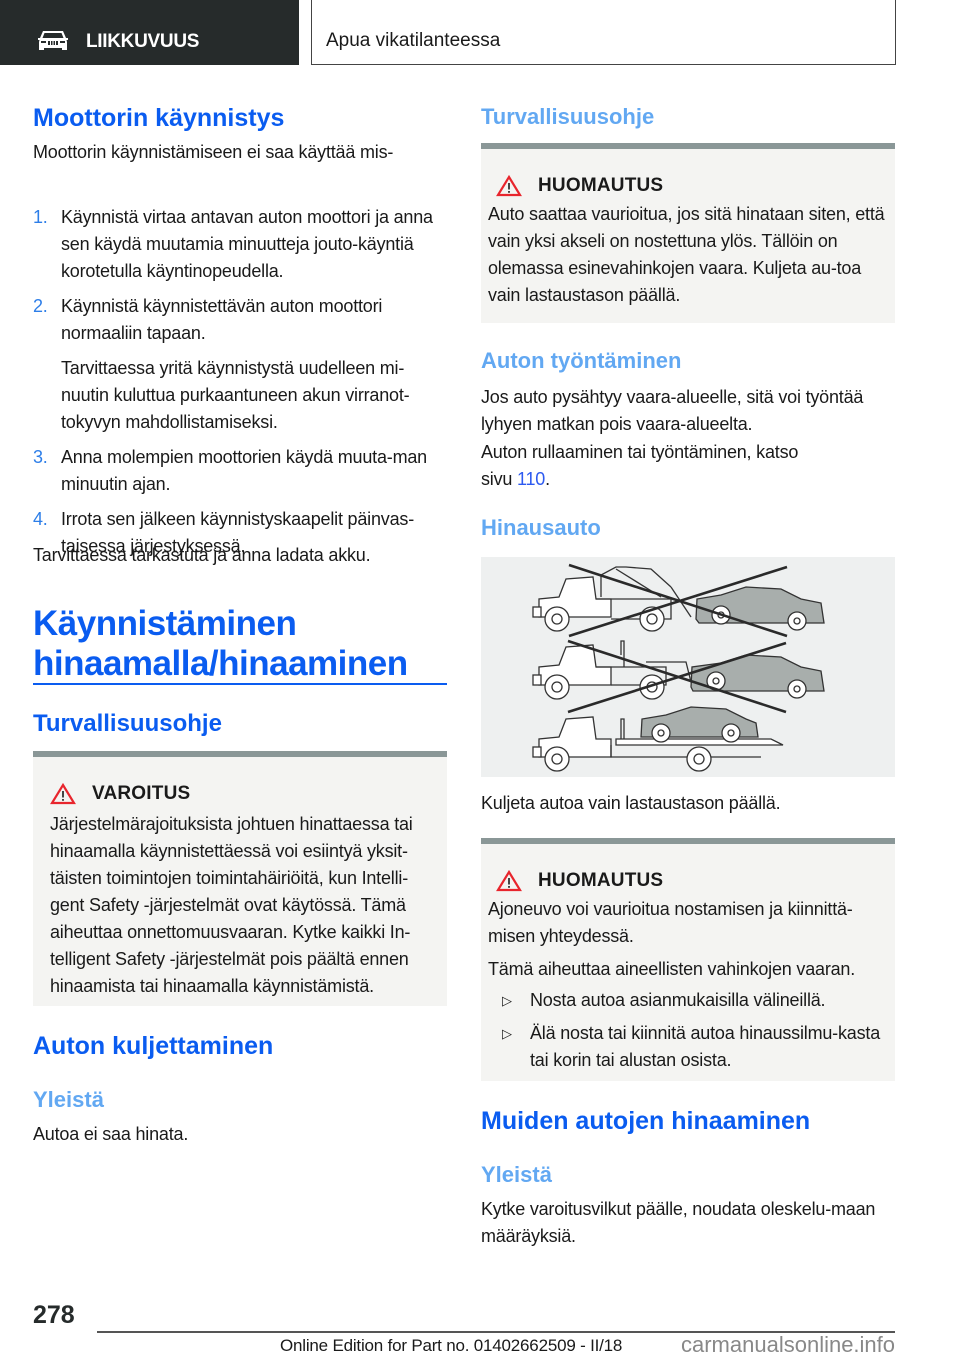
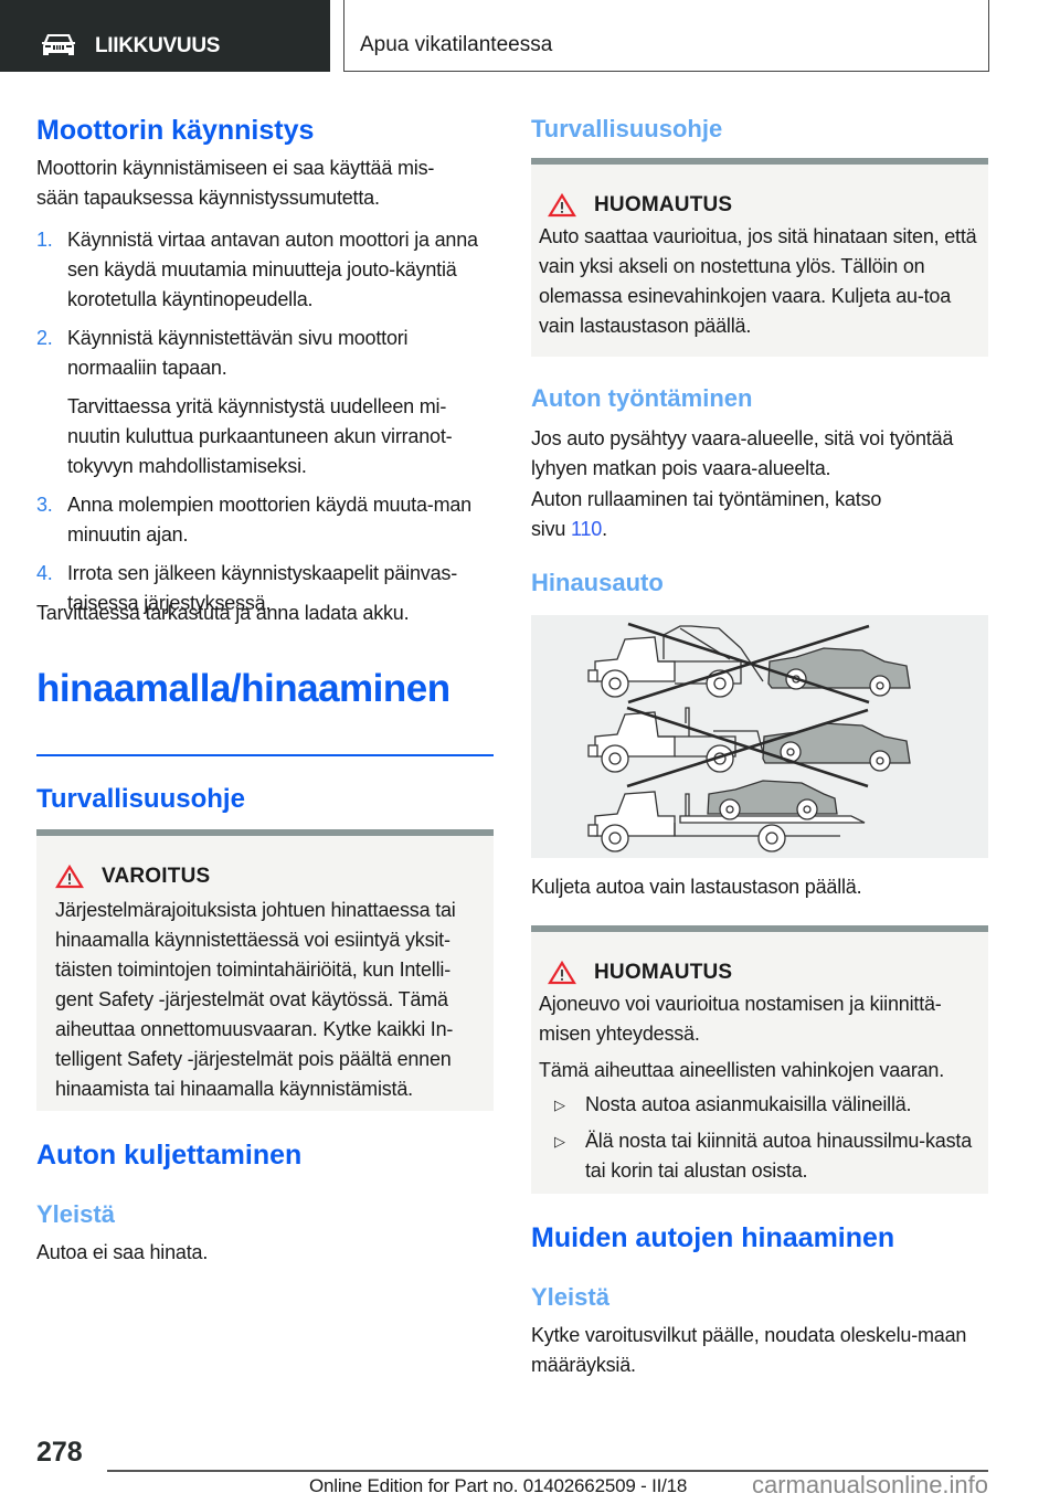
  LIIKKUVUUS
  Apua vikatilanteessa
  Moottorin käynnistys
  Moottorin käynnistämiseen ei saa käyttää mis-
+ sään tapauksessa käynnistyssumutetta.
  1.
  Käynnistä virtaa antavan auton moottori ja anna sen käydä muutamia minuutteja jouto-käyntiä korotetulla käyntinopeudella.
  2.
- Käynnistä käynnistettävän auton moottori normaaliin tapaan.
+ Käynnistä käynnistettävän sivu moottori normaaliin tapaan.
  Tarvittaessa yritä käynnistystä uudelleen mi-nuutin kuluttua purkaantuneen akun virranot-tokyvyn mahdollistamiseksi.
  3.
  Anna molempien moottorien käydä muuta-man minuutin ajan.
  4.
  Irrota sen jälkeen käynnistyskaapelit päinvas-taisessa järjestyksessä.
  Tarvittaessa tarkastuta ja anna ladata akku.
- Käynnistäminen
  hinaamalla/hinaaminen
  Turvallisuusohje
  VAROITUS
  Järjestelmärajoituksista johtuen hinattaessa tai hinaamalla käynnistettäessä voi esiintyä yksit-täisten toimintojen toimintahäiriöitä, kun Intelli-gent Safety -järjestelmät ovat käytössä. Tämä aiheuttaa onnettomuusvaaran. Kytke kaikki In-telligent Safety -järjestelmät pois päältä ennen hinaamista tai hinaamalla käynnistämistä.
  Auton kuljettaminen
  Yleistä
  Autoa ei saa hinata.
  Turvallisuusohje
  HUOMAUTUS
  Auto saattaa vaurioitua, jos sitä hinataan siten, että vain yksi akseli on nostettuna ylös. Tällöin on olemassa esinevahinkojen vaara. Kuljeta au-toa vain lastaustason päällä.
  Auton työntäminen
  Jos auto pysähtyy vaara-alueelle, sitä voi työntää lyhyen matkan pois vaara-alueelta.
  Auton rullaaminen tai työntäminen, katso
  sivu 110.
  Hinausauto
  Kuljeta autoa vain lastaustason päällä.
  HUOMAUTUS
  Ajoneuvo voi vaurioitua nostamisen ja kiinnittä-misen yhteydessä.
  Tämä aiheuttaa aineellisten vahinkojen vaaran.
  ▷
  Nosta autoa asianmukaisilla välineillä.
  ▷
  Älä nosta tai kiinnitä autoa hinaussilmu-kasta tai korin tai alustan osista.
  Muiden autojen hinaaminen
  Yleistä
  Kytke varoitusvilkut päälle, noudata oleskelu-maan määräyksiä.
  278
  Online Edition for Part no. 01402662509 - II/18
  carmanualsonline.info
